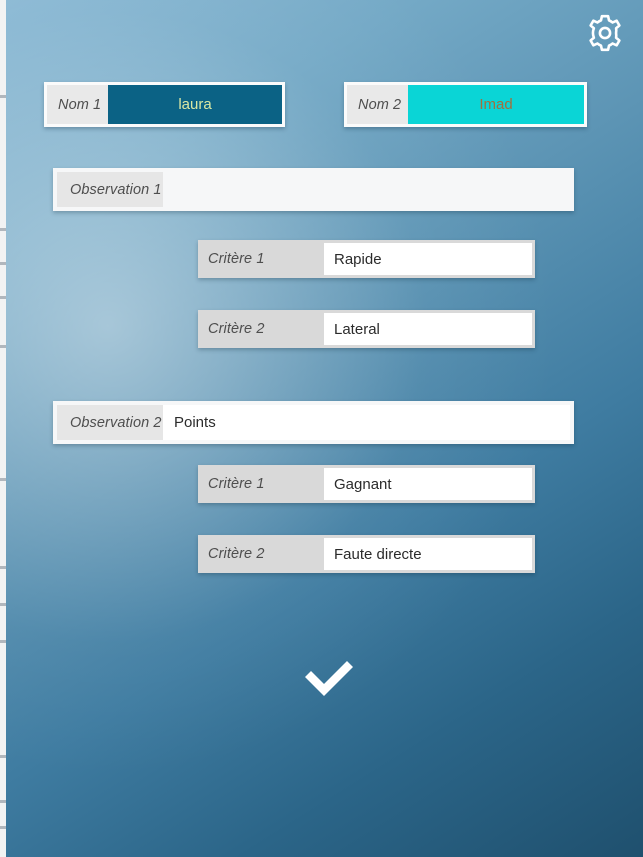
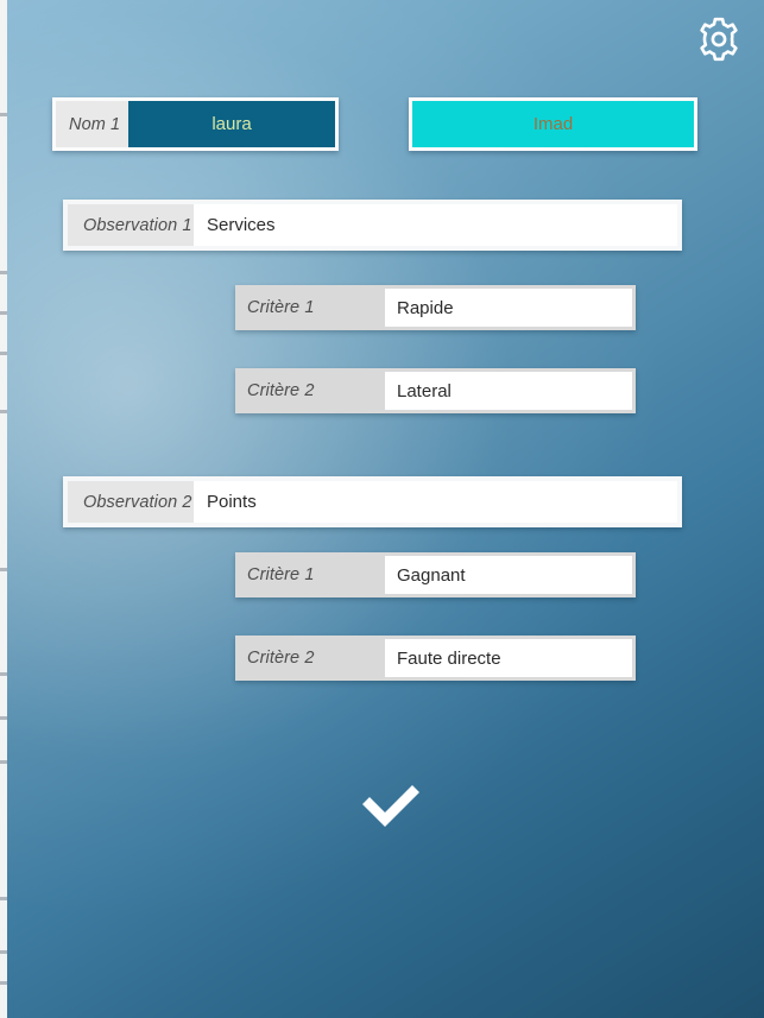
  Nom 1
  laura
- Nom 2
  Imad
  Observation 1
+ Services
  Critère 1
  Rapide
  Critère 2
  Lateral
  Observation 2
  Points
  Critère 1
  Gagnant
  Critère 2
  Faute directe
